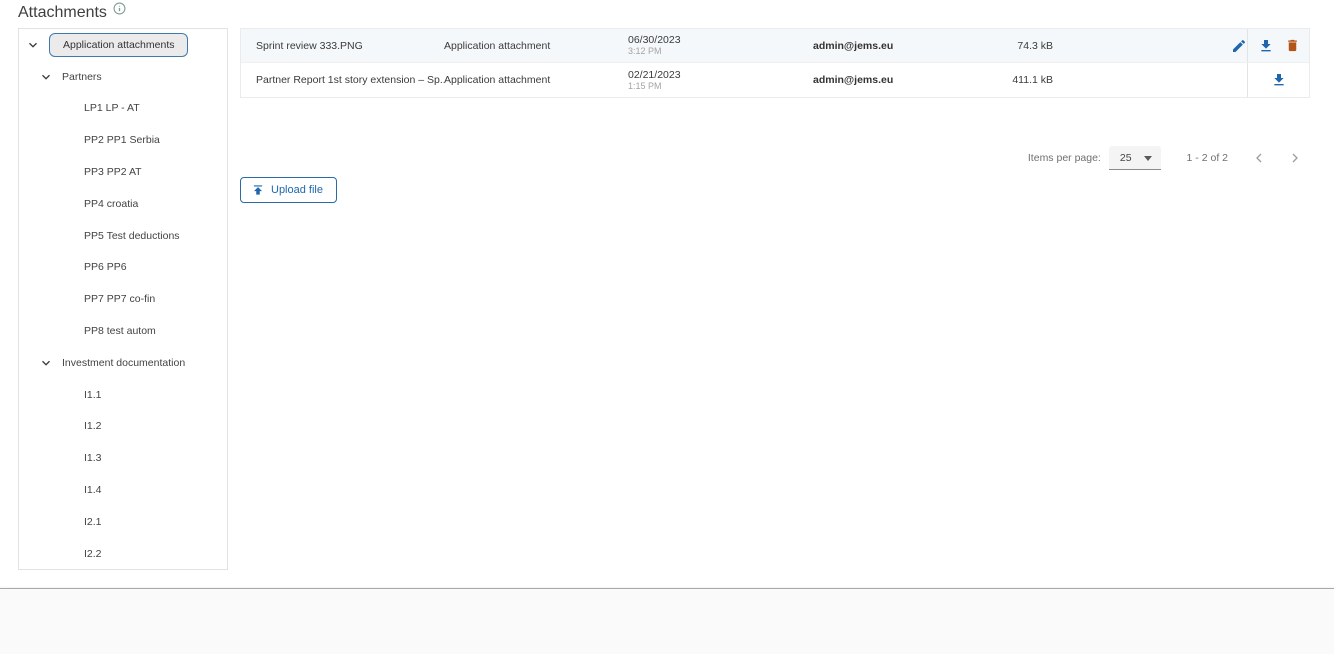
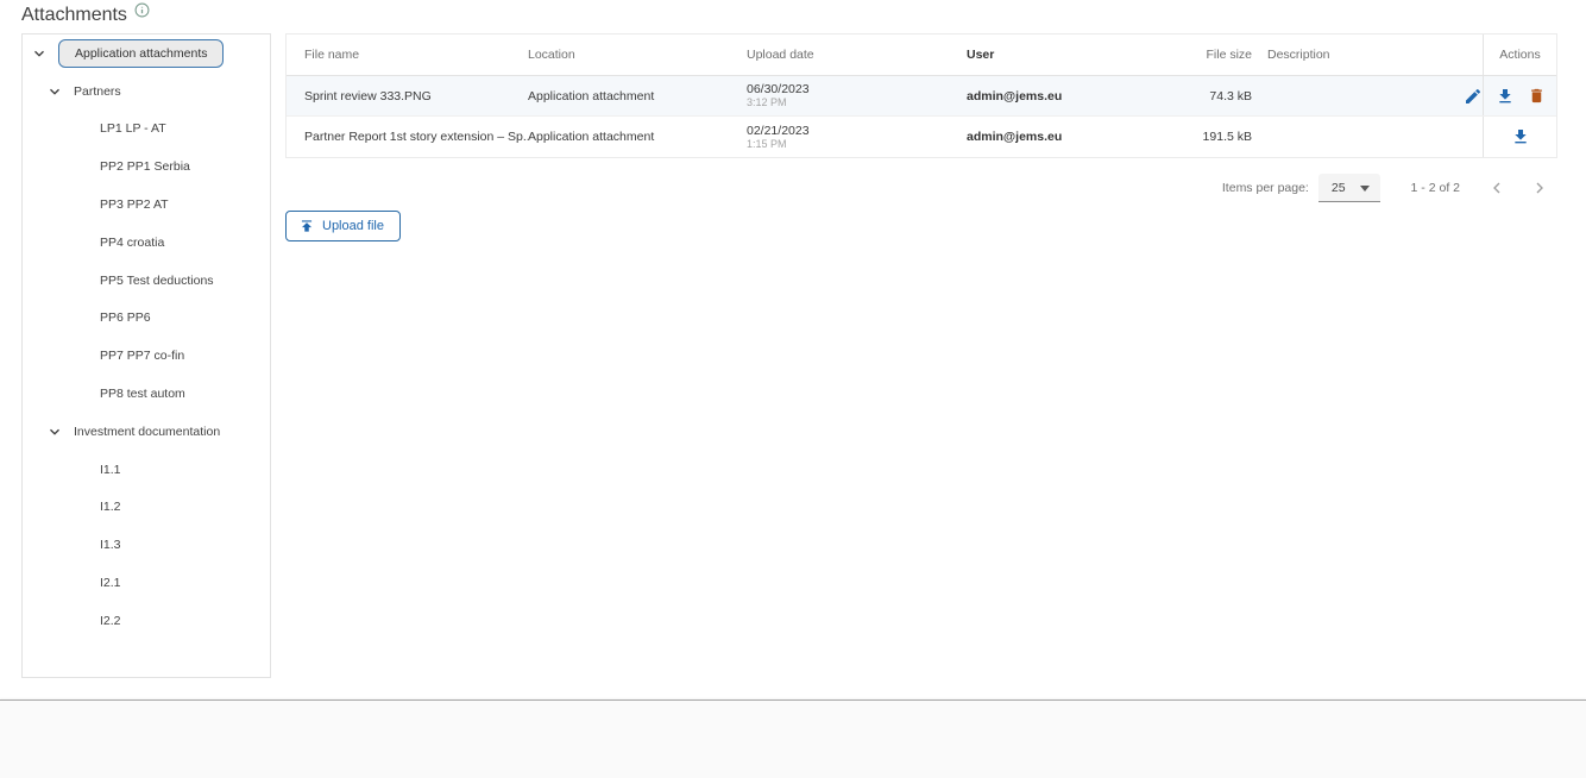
  Attachments
  Application attachments
  Partners
  LP1 LP - AT
  PP2 PP1 Serbia
  PP3 PP2 AT
  PP4 croatia
  PP5 Test deductions
  PP6 PP6
  PP7 PP7 co-fin
  PP8 test autom
  Investment documentation
  I1.1
  I1.2
  I1.3
- I1.4
  I2.1
  I2.2
+ File name
+ Location
+ Upload date
+ User
+ File size
+ Description
+ Actions
  Sprint review 333.PNG
  Application attachment
  06/30/2023
  3:12 PM
  admin@jems.eu
  74.3 kB
  Partner Report 1st story extension – Sp.
  Application attachment
  02/21/2023
  1:15 PM
  admin@jems.eu
- 411.1 kB
+ 191.5 kB
  Items per page:
  25
  1 - 2 of 2
  Upload file
